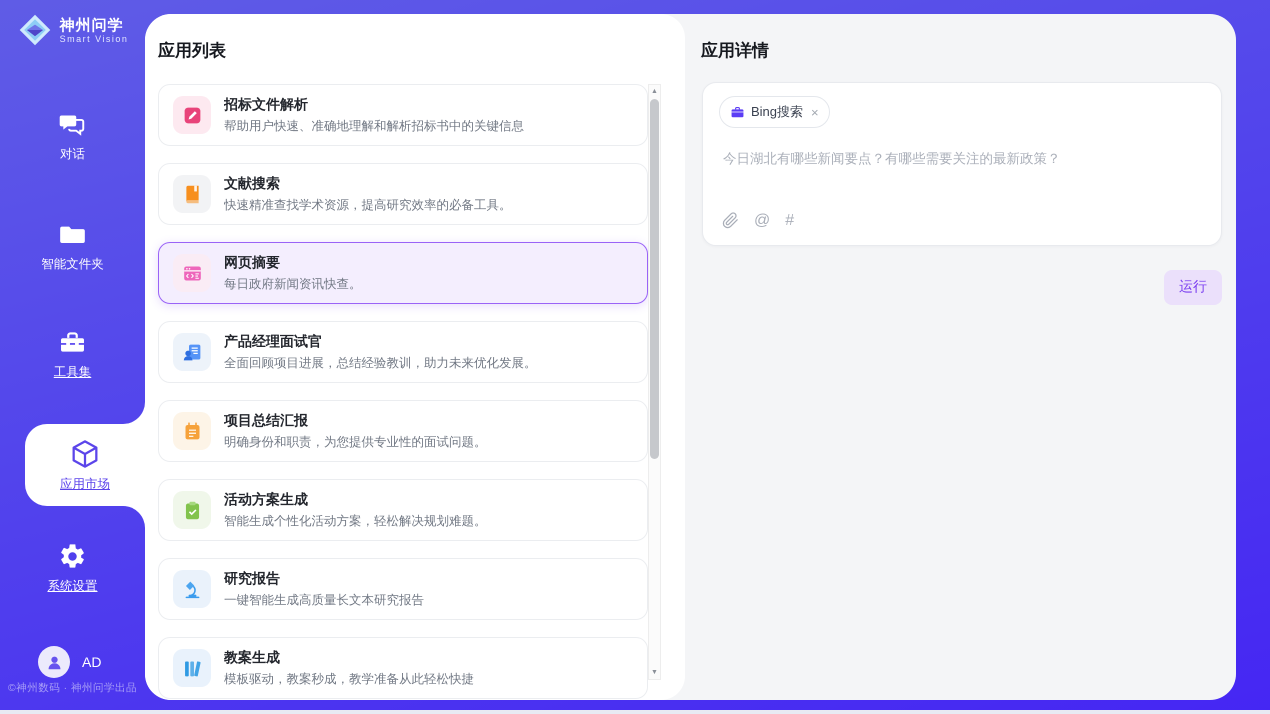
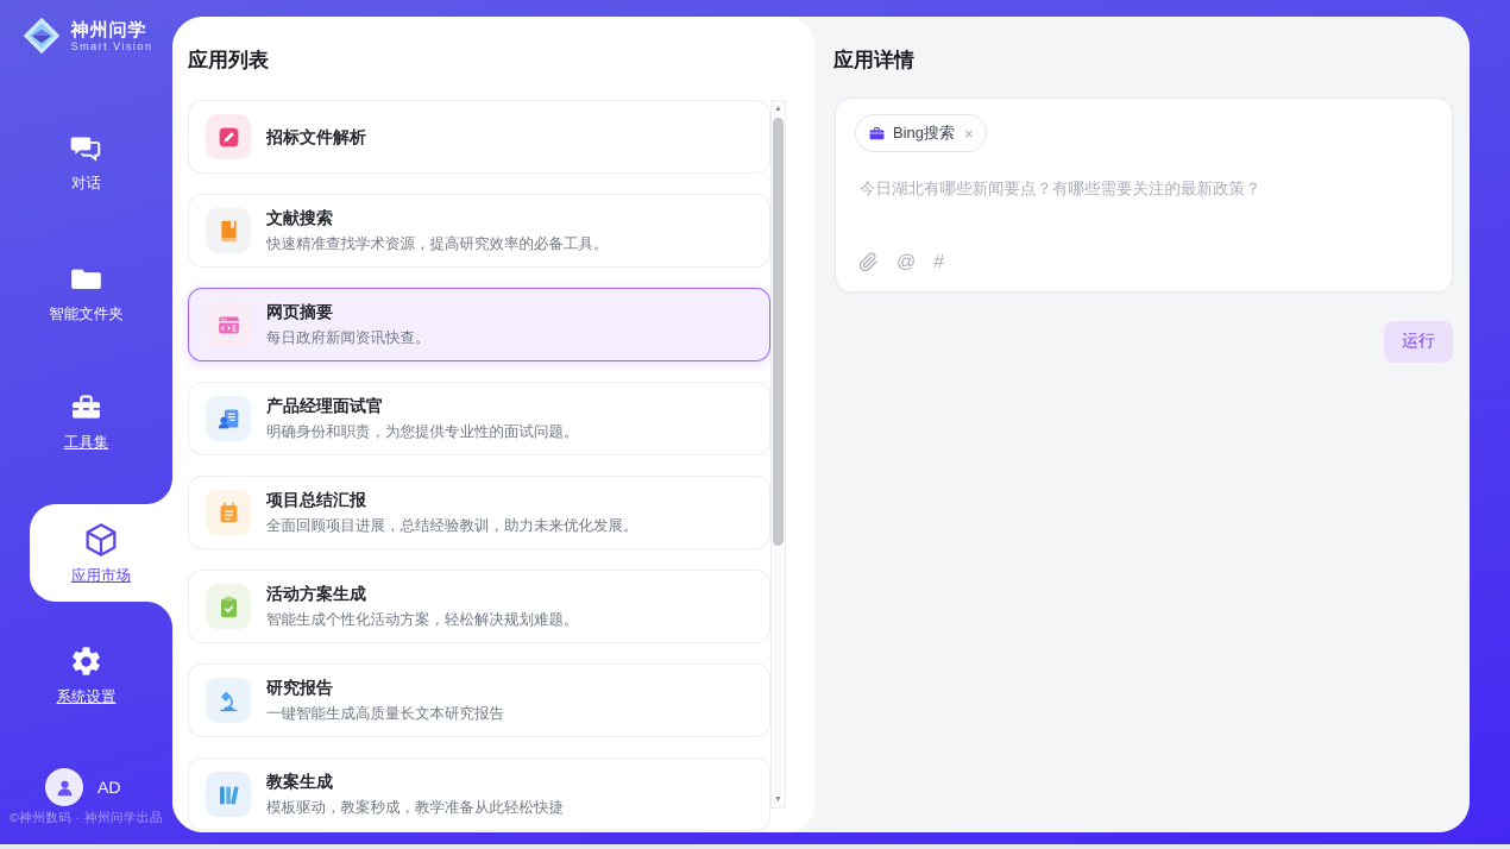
  神州问学
  Smart Vision
  对话
  智能文件夹
  工具集
  应用市场
  系统设置
  AD
  ©神州数码 · 神州问学出品
  应用列表
  招标文件解析
- 帮助用户快速、准确地理解和解析招标书中的关键信息
  文献搜索
  快速精准查找学术资源，提高研究效率的必备工具。
  网页摘要
  每日政府新闻资讯快查。
  产品经理面试官
- 全面回顾项目进展，总结经验教训，助力未来优化发展。
+ 明确身份和职责，为您提供专业性的面试问题。
  项目总结汇报
- 明确身份和职责，为您提供专业性的面试问题。
+ 全面回顾项目进展，总结经验教训，助力未来优化发展。
  活动方案生成
  智能生成个性化活动方案，轻松解决规划难题。
  研究报告
  一键智能生成高质量长文本研究报告
  教案生成
  模板驱动，教案秒成，教学准备从此轻松快捷
  应用详情
  Bing搜索
  ×
  今日湖北有哪些新闻要点？有哪些需要关注的最新政策？
  @
  #
  运行
